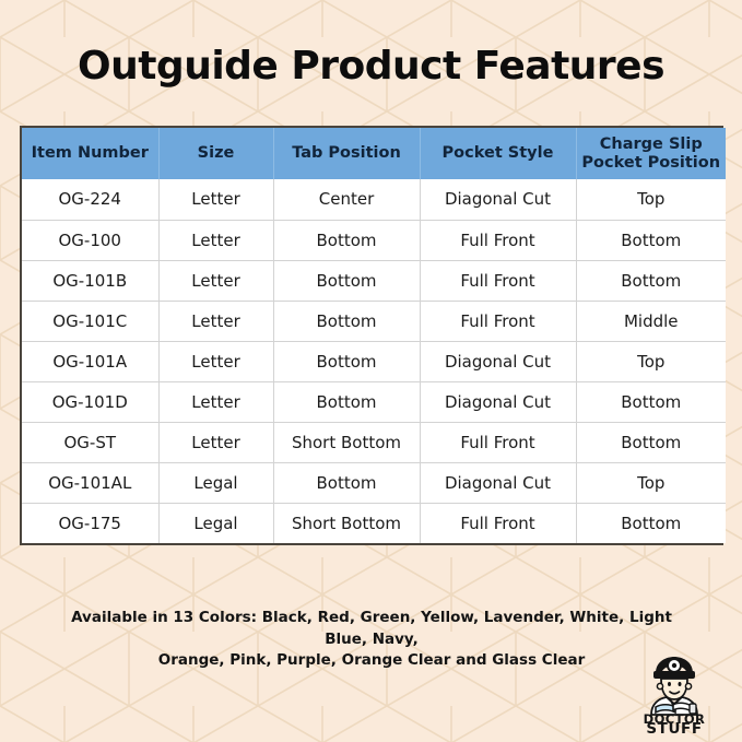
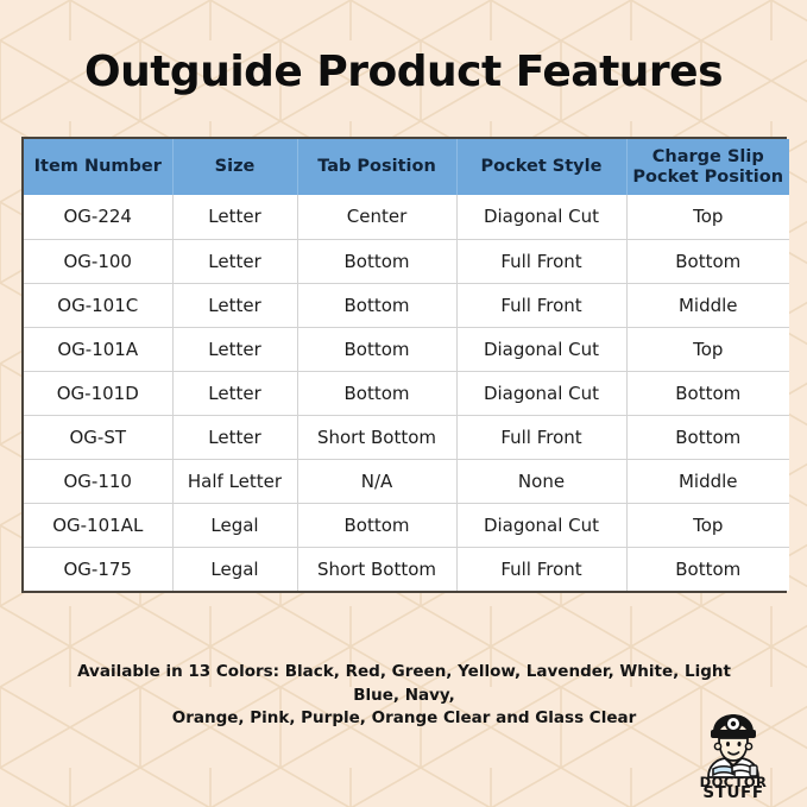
  Outguide Product Features
  Item Number	Size	Tab Position	Pocket Style	Charge Slip Pocket Position
  OG-224	Letter	Center	Diagonal Cut	Top
  OG-100	Letter	Bottom	Full Front	Bottom
- OG-101B	Letter	Bottom	Full Front	Bottom
  OG-101C	Letter	Bottom	Full Front	Middle
  OG-101A	Letter	Bottom	Diagonal Cut	Top
  OG-101D	Letter	Bottom	Diagonal Cut	Bottom
  OG-ST	Letter	Short Bottom	Full Front	Bottom
+ OG-110	Half Letter	N/A	None	Middle
  OG-101AL	Legal	Bottom	Diagonal Cut	Top
  OG-175	Legal	Short Bottom	Full Front	Bottom
  Available in 13 Colors: Black, Red, Green, Yellow, Lavender, White, Light Blue, Navy,
  Orange, Pink, Purple, Orange Clear and Glass Clear
  DOCTOR
  STUFF
